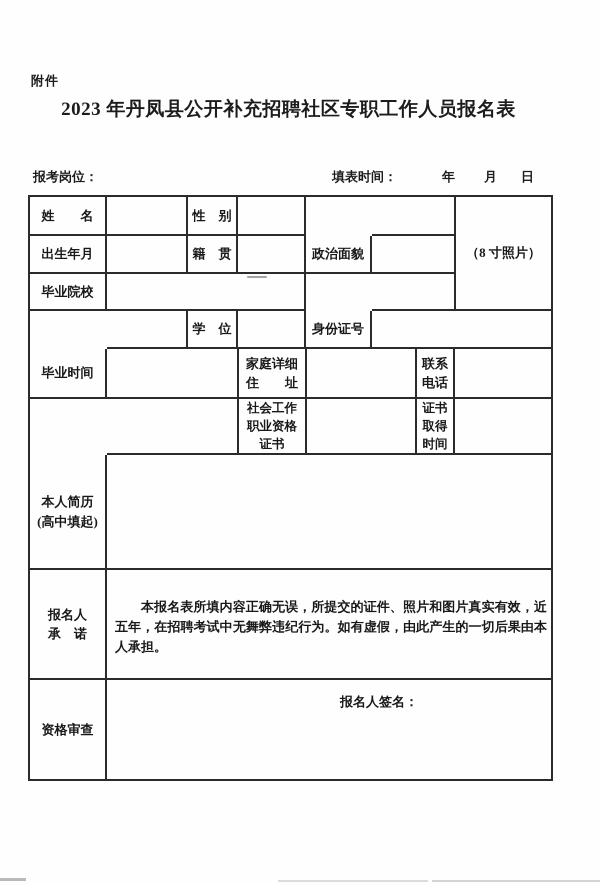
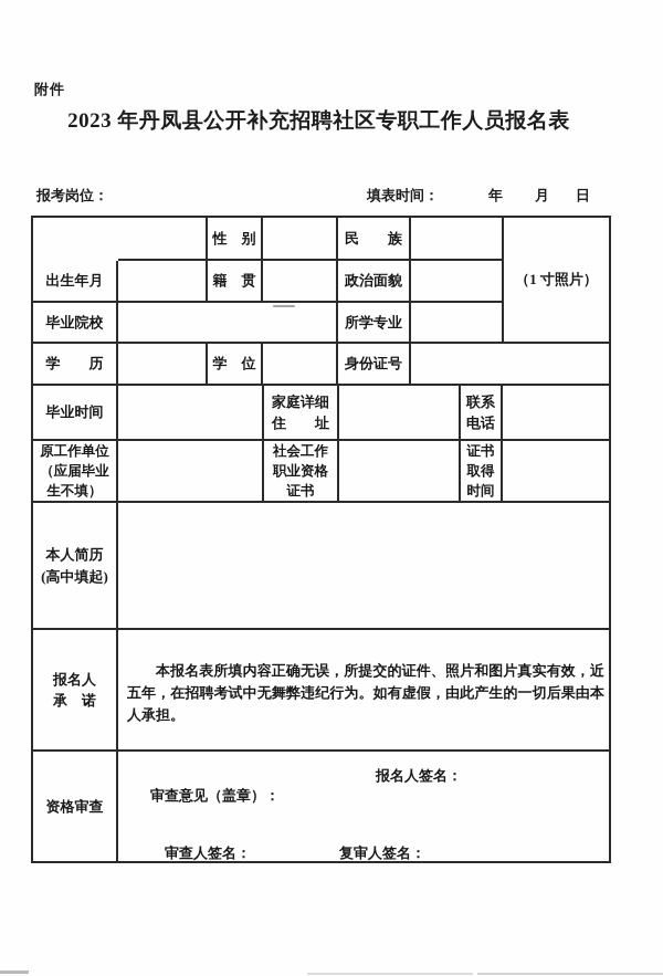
  附件
  2023 年丹凤县公开补充招聘社区专职工作人员报名表
  报考岗位：
  填表时间：
  年
  月
  日
- 姓 名
  性 别
+ 民 族
- （8 寸照片）
+ （1 寸照片）
  出生年月
  籍 贯
  政治面貌
  毕业院校
+ 所学专业
+ 学 历
  学 位
  身份证号
  毕业时间
  家庭详细
  住 址
  联系
  电话
+ 原工作单位
+ （应届毕业
+ 生不填）
  社会工作
  职业资格
  证书
  证书
  取得
  时间
  本人简历
  (高中填起)
  报名人
  承 诺
  本报名表所填内容正确无误，所提交的证件、照片和图片真实有效，近五年，在招聘考试中无舞弊违纪行为。如有虚假，由此产生的一切后果由本人承担。
  报名人签名：
  资格审查
+ 审查意见（盖章）：
+ 审查人签名：
+ 复审人签名：
